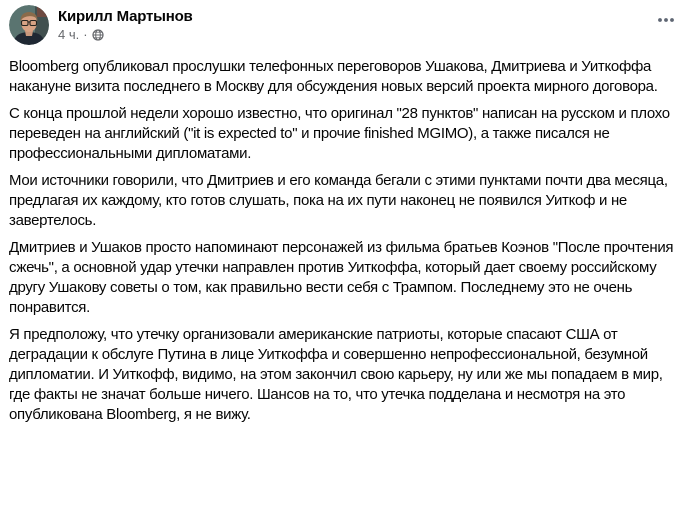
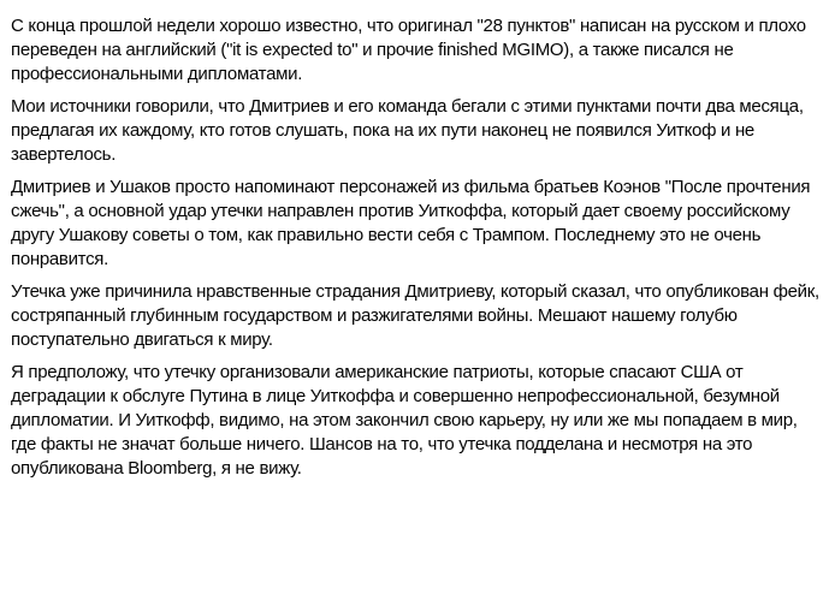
- Кирилл Мартынов
- 4 ч.
- ·
- Bloomberg опубликовал прослушки телефонных переговоров Ушакова, Дмитриева и Уиткоффа накануне визита последнего в Москву для обсуждения новых версий проекта мирного договора.
  С конца прошлой недели хорошо известно, что оригинал "28 пунктов" написан на русском и плохо переведен на английский ("it is expected to" и прочие finished MGIMO), а также писался не профессиональными дипломатами.
  Мои источники говорили, что Дмитриев и его команда бегали с этими пунктами почти два месяца, предлагая их каждому, кто готов слушать, пока на их пути наконец не появился Уиткоф и не завертелось.
  Дмитриев и Ушаков просто напоминают персонажей из фильма братьев Коэнов "После прочтения сжечь", а основной удар утечки направлен против Уиткоффа, который дает своему российскому другу Ушакову советы о том, как правильно вести себя с Трампом. Последнему это не очень понравится.
+ Утечка уже причинила нравственные страдания Дмитриеву, который сказал, что опубликован фейк, состряпанный глубинным государством и разжигателями войны. Мешают нашему голубю поступательно двигаться к миру.
  Я предположу, что утечку организовали американские патриоты, которые спасают США от деградации к обслуге Путина в лице Уиткоффа и совершенно непрофессиональной, безумной дипломатии. И Уиткофф, видимо, на этом закончил свою карьеру, ну или же мы попадаем в мир, где факты не значат больше ничего. Шансов на то, что утечка подделана и несмотря на это опубликована Bloomberg, я не вижу.
